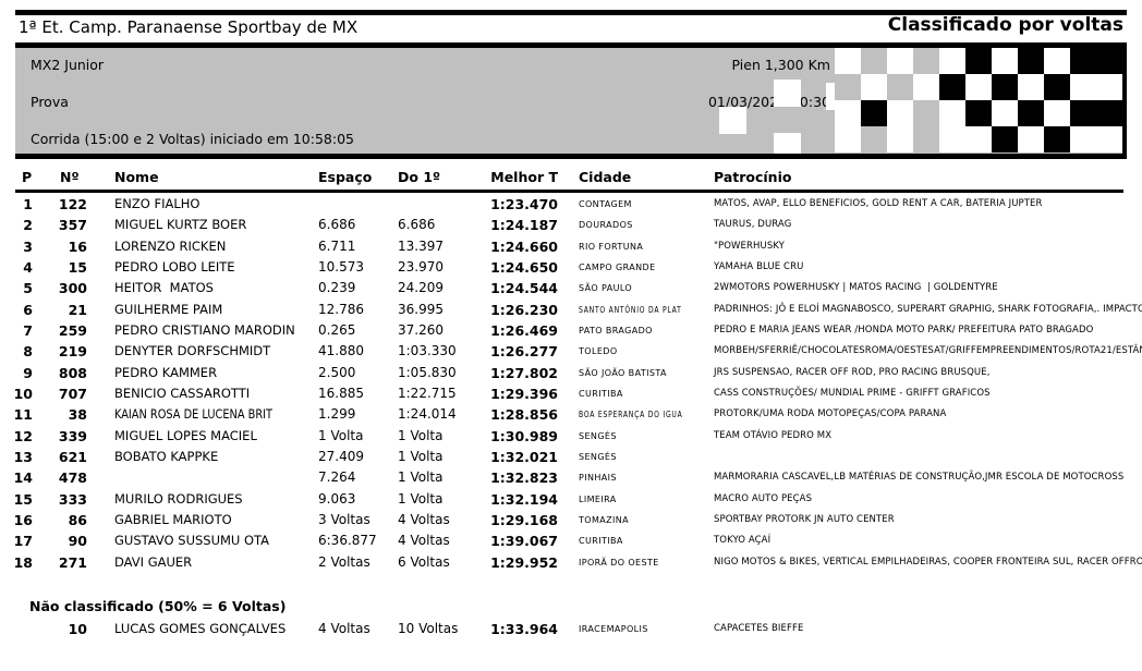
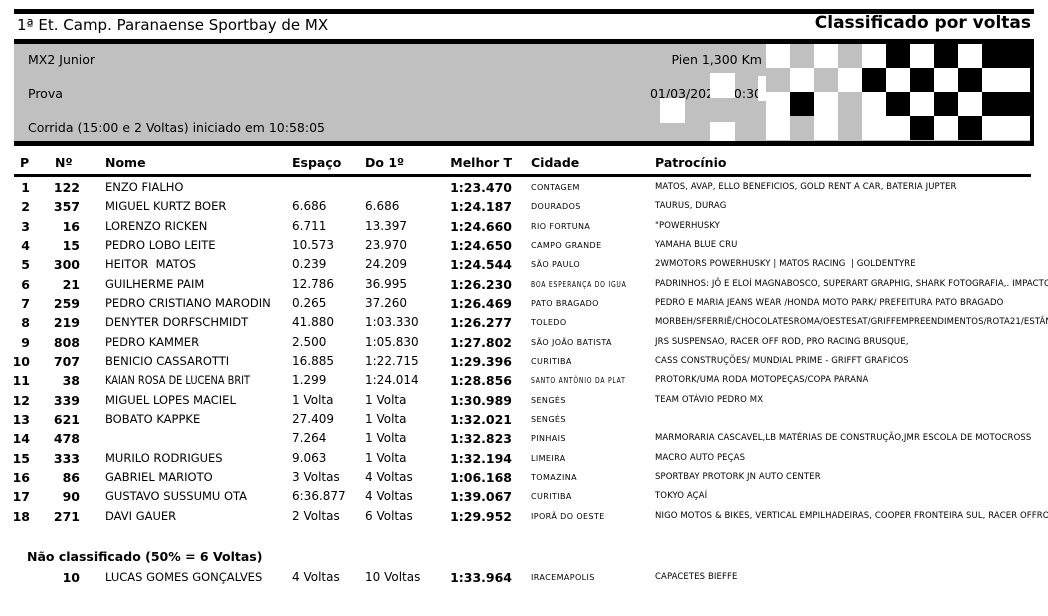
  1ª Et. Camp. Paranaense Sportbay de MX
  Classificado por voltas
  MX2 Junior
  Pien 1,300 Km
  Prova
  01/03/200:3
  Corrida (15:00 e 2 Voltas) iniciado em 10:58:05
  P
  Nº
  Nome
  Espaço
  Do 1º
  Melhor T
  Cidade
  Patrocínio
  1
  122
  ENZO FIALHO
  1:23.470
  CONTAGEM
  MATOS, AVAP, ELLO BENEFICIOS, GOLD RENT A CAR, BATERIA JUPTER
  2
  357
  MIGUEL KURTZ BOER
  6.686
  6.686
  1:24.187
  DOURADOS
  TAURUS, DURAG
  3
  16
  LORENZO RICKEN
  6.711
  13.397
  1:24.660
  RIO FORTUNA
  "POWERHUSKY
  4
  15
  PEDRO LOBO LEITE
  10.573
  23.970
  1:24.650
  CAMPO GRANDE
  YAMAHA BLUE CRU
  5
  300
  HEITOR MATOS
  0.239
  24.209
  1:24.544
  SÃO PAULO
  2WMOTORS POWERHUSKY | MATOS RACING | GOLDENTYRE
  6
  21
  GUILHERME PAIM
  12.786
  36.995
  1:26.230
- SANTO ANTÔNIO DA PLAT
+ BOA ESPERANÇA DO IGUA
  PADRINHOS: JÔ E ELOÍ MAGNABOSCO, SUPERART GRAPHIG, SHARK FOTOGRAFIA,. IMPACTO
  7
  259
  PEDRO CRISTIANO MARODIN
  0.265
  37.260
  1:26.469
  PATO BRAGADO
  PEDRO E MARIA JEANS WEAR /HONDA MOTO PARK/ PREFEITURA PATO BRAGADO
  8
  219
  DENYTER DORFSCHMIDT
  41.880
  1:03.330
  1:26.277
  TOLEDO
  MORBEH/SFERRIÊ/CHOCOLATESROMA/OESTESAT/GRIFFEMPREENDIMENTOS/ROTA21/ESTÂ
  9
  808
  PEDRO KAMMER
  2.500
  1:05.830
  1:27.802
  SÃO JOÃO BATISTA
  JRS SUSPENSAO, RACER OFF ROD, PRO RACING BRUSQUE,
  10
  707
  BENICIO CASSAROTTI
  16.885
  1:22.715
  1:29.396
  CURITIBA
  CASS CONSTRUÇÕES/ MUNDIAL PRIME - GRIFFT GRAFICOS
  11
  38
  KAIAN ROSA DE LUCENA BRIT
  1.299
  1:24.014
  1:28.856
- BOA ESPERANÇA DO IGUA
+ SANTO ANTÔNIO DA PLAT
  PROTORK/UMA RODA MOTOPEÇAS/COPA PARANA
  12
  339
  MIGUEL LOPES MACIEL
  1 Volta
  1 Volta
  1:30.989
  SENGÉS
  TEAM OTÁVIO PEDRO MX
  13
  621
  BOBATO KAPPKE
  27.409
  1 Volta
  1:32.021
  SENGÉS
  14
  478
  7.264
  1 Volta
  1:32.823
  PINHAIS
  MARMORARIA CASCAVEL,LB MATÉRIAS DE CONSTRUÇÃO,JMR ESCOLA DE MOTOCROSS
  15
  333
  MURILO RODRIGUES
  9.063
  1 Volta
  1:32.194
  LIMEIRA
  MACRO AUTO PEÇAS
  16
  86
  GABRIEL MARIOTO
  3 Voltas
  4 Voltas
- 1:29.168
+ 1:06.168
  TOMAZINA
  SPORTBAY PROTORK JN AUTO CENTER
  17
  90
  GUSTAVO SUSSUMU OTA
  6:36.877
  4 Voltas
  1:39.067
  CURITIBA
  TOKYO AÇAÍ
  18
  271
  DAVI GAUER
  2 Voltas
  6 Voltas
  1:29.952
  IPORÃ DO OESTE
  NIGO MOTOS & BIKES, VERTICAL EMPILHADEIRAS, COOPER FRONTEIRA SUL, RACER OFFRO
  Não classificado (50% = 6 Voltas)
  10
  LUCAS GOMES GONÇALVES
  4 Voltas
  10 Voltas
  1:33.964
  IRACEMAPOLIS
  CAPACETES BIEFFE
